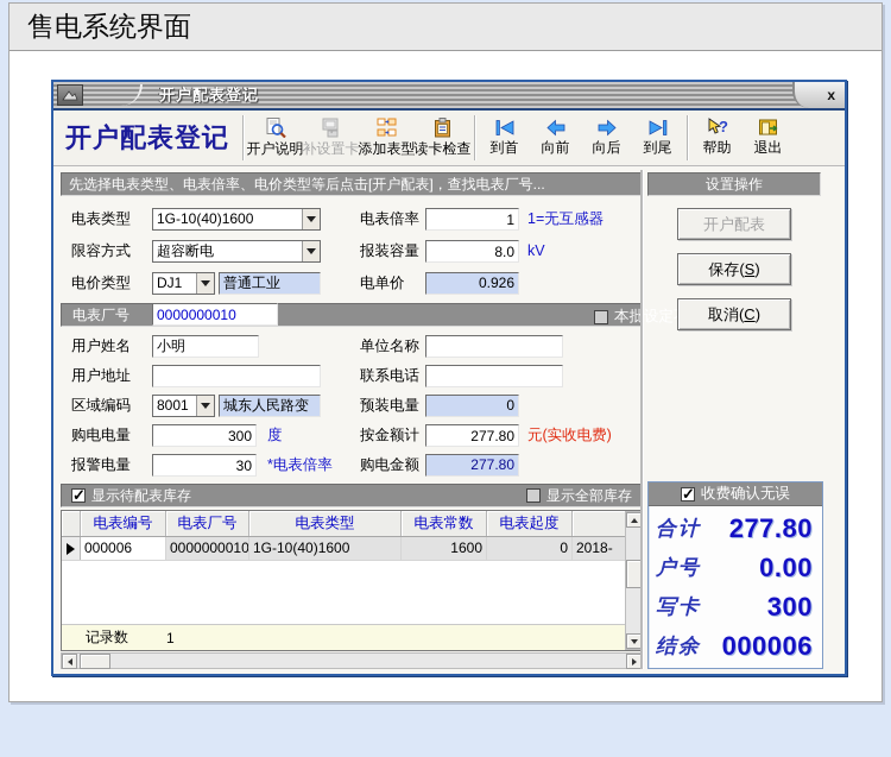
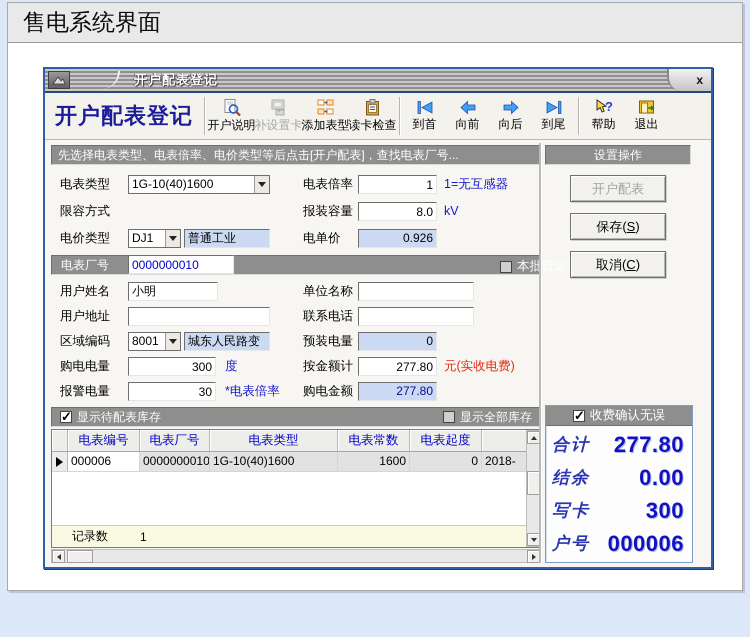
  售电系统界面
  开户配表登记
  x
  开户配表登记
  开户说明
  补设置卡
  添加表型
  读卡检查
  到首
  向前
  向后
  到尾
  ?
  帮助
  退出
  先选择电表类型、电表倍率、电价类型等后点击[开户配表]，查找电表厂号...
  设置操作
  电表类型
  1G-10(40)1600
  电表倍率
  1
  1=无互感器
  限容方式
- 超容断电
  报装容量
  8.0
  kV
  电价类型
  DJ1
  普通工业
  电单价
  0.926
  电表厂号
  0000000010
  用户姓名
  小明
  单位名称
  用户地址
  联系电话
  区域编码
  8001
  城东人民路变
  预装电量
  0
  购电电量
  300
  度
  按金额计
  277.80
  元(实收电费)
  报警电量
  30
  *电表倍率
  购电金额
  277.80
  显示待配表库存
  显示全部库存
  电表编号
  电表厂号
  电表类型
  电表常数
  电表起度
  000006
  0000000010
  1G-10(40)1600
  1600
  0
  2018-
  记录数
  1
  开户配表
  保存(S)
  取消(C)
  收费确认无误
  合计
  277.80
- 户号
+ 结余
  0.00
  写卡
  300
- 结余
+ 户号
  000006
